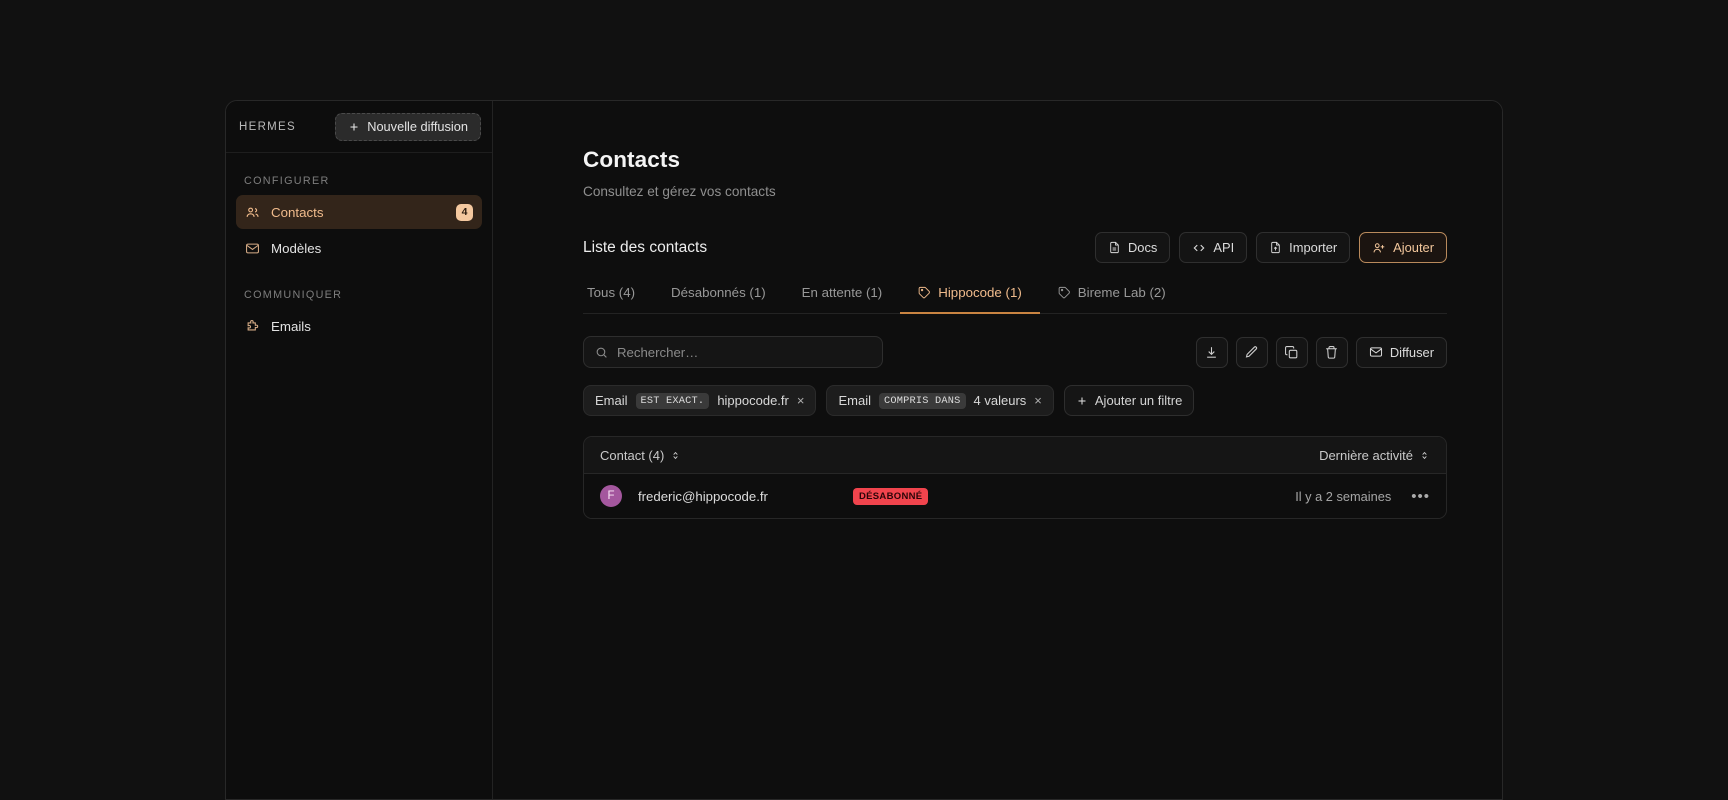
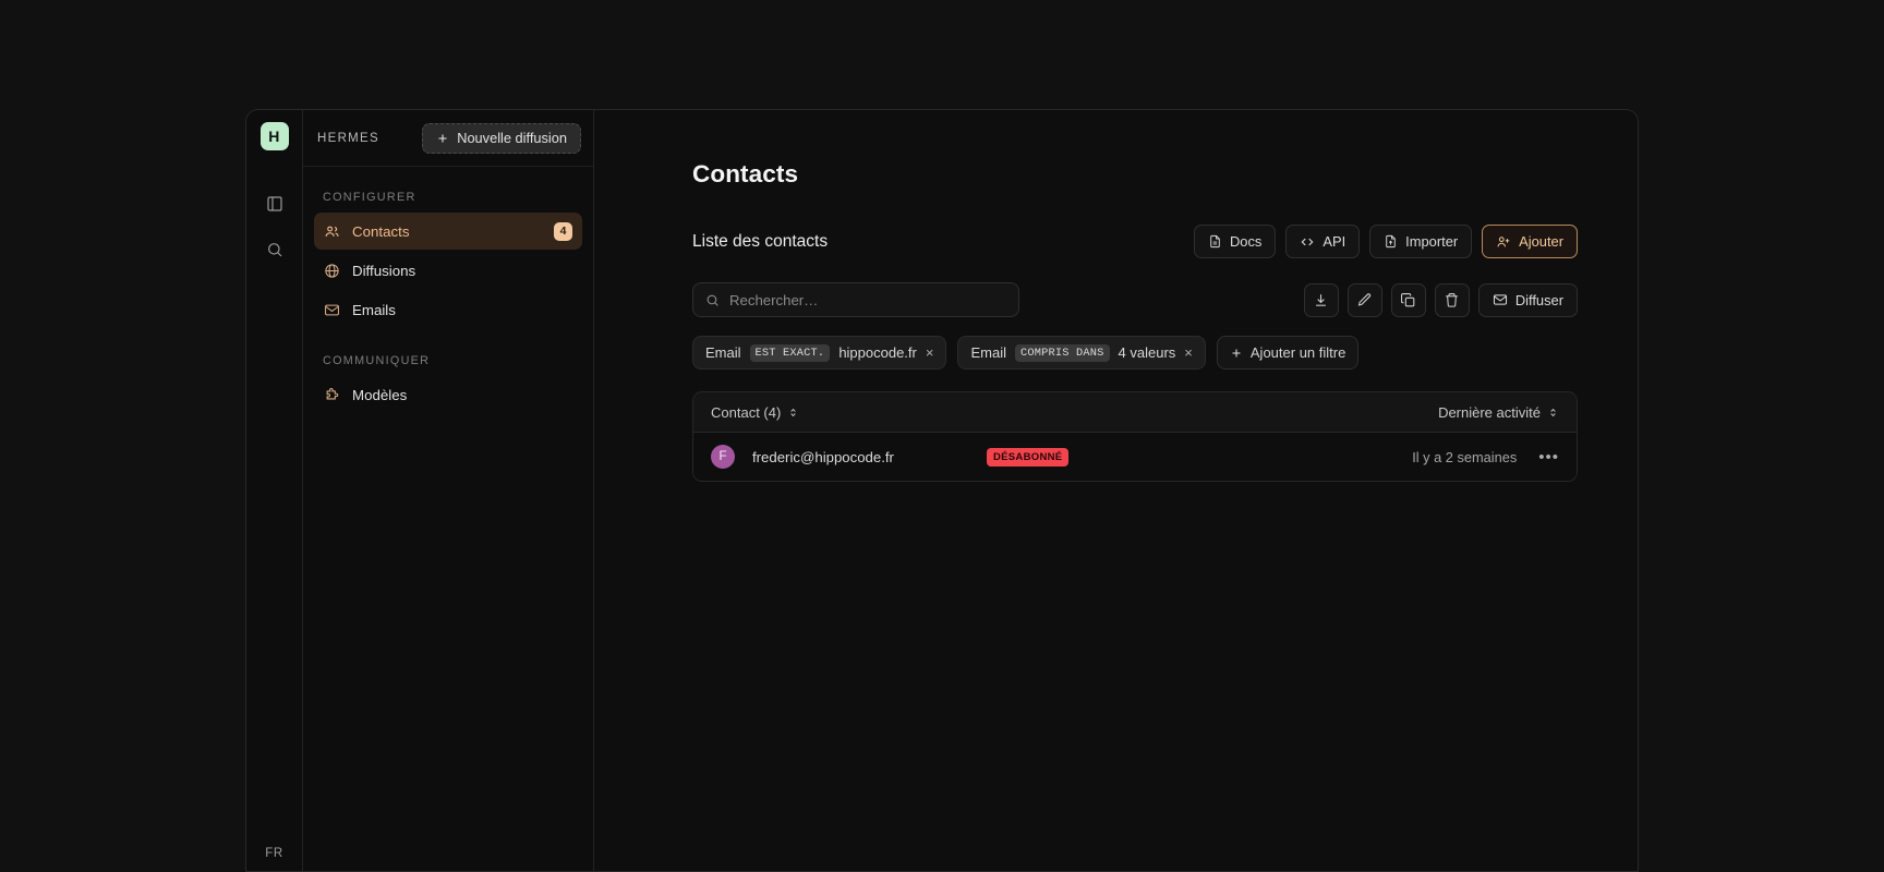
+ H
+ FR
  HERMES
  Nouvelle diffusion
  CONFIGURER
  Contacts
  4
+ Diffusions
- Modèles
+ Emails
  COMMUNIQUER
- Emails
+ Modèles
  Contacts
- Consultez et gérez vos contacts
  Liste des contacts
  Docs
  API
  Importer
  Ajouter
- Tous (4)
- Désabonnés (1)
- En attente (1)
- Hippocode (1)
- Bireme Lab (2)
  Rechercher…
  Diffuser
  Email
  EST EXACT.
  hippocode.fr
  ×
  Email
  COMPRIS DANS
  4 valeurs
  ×
  Ajouter un filtre
  Contact (4)
  Dernière activité
  F
  frederic@hippocode.fr
  DÉSABONNÉ
  Il y a 2 semaines
  •••
